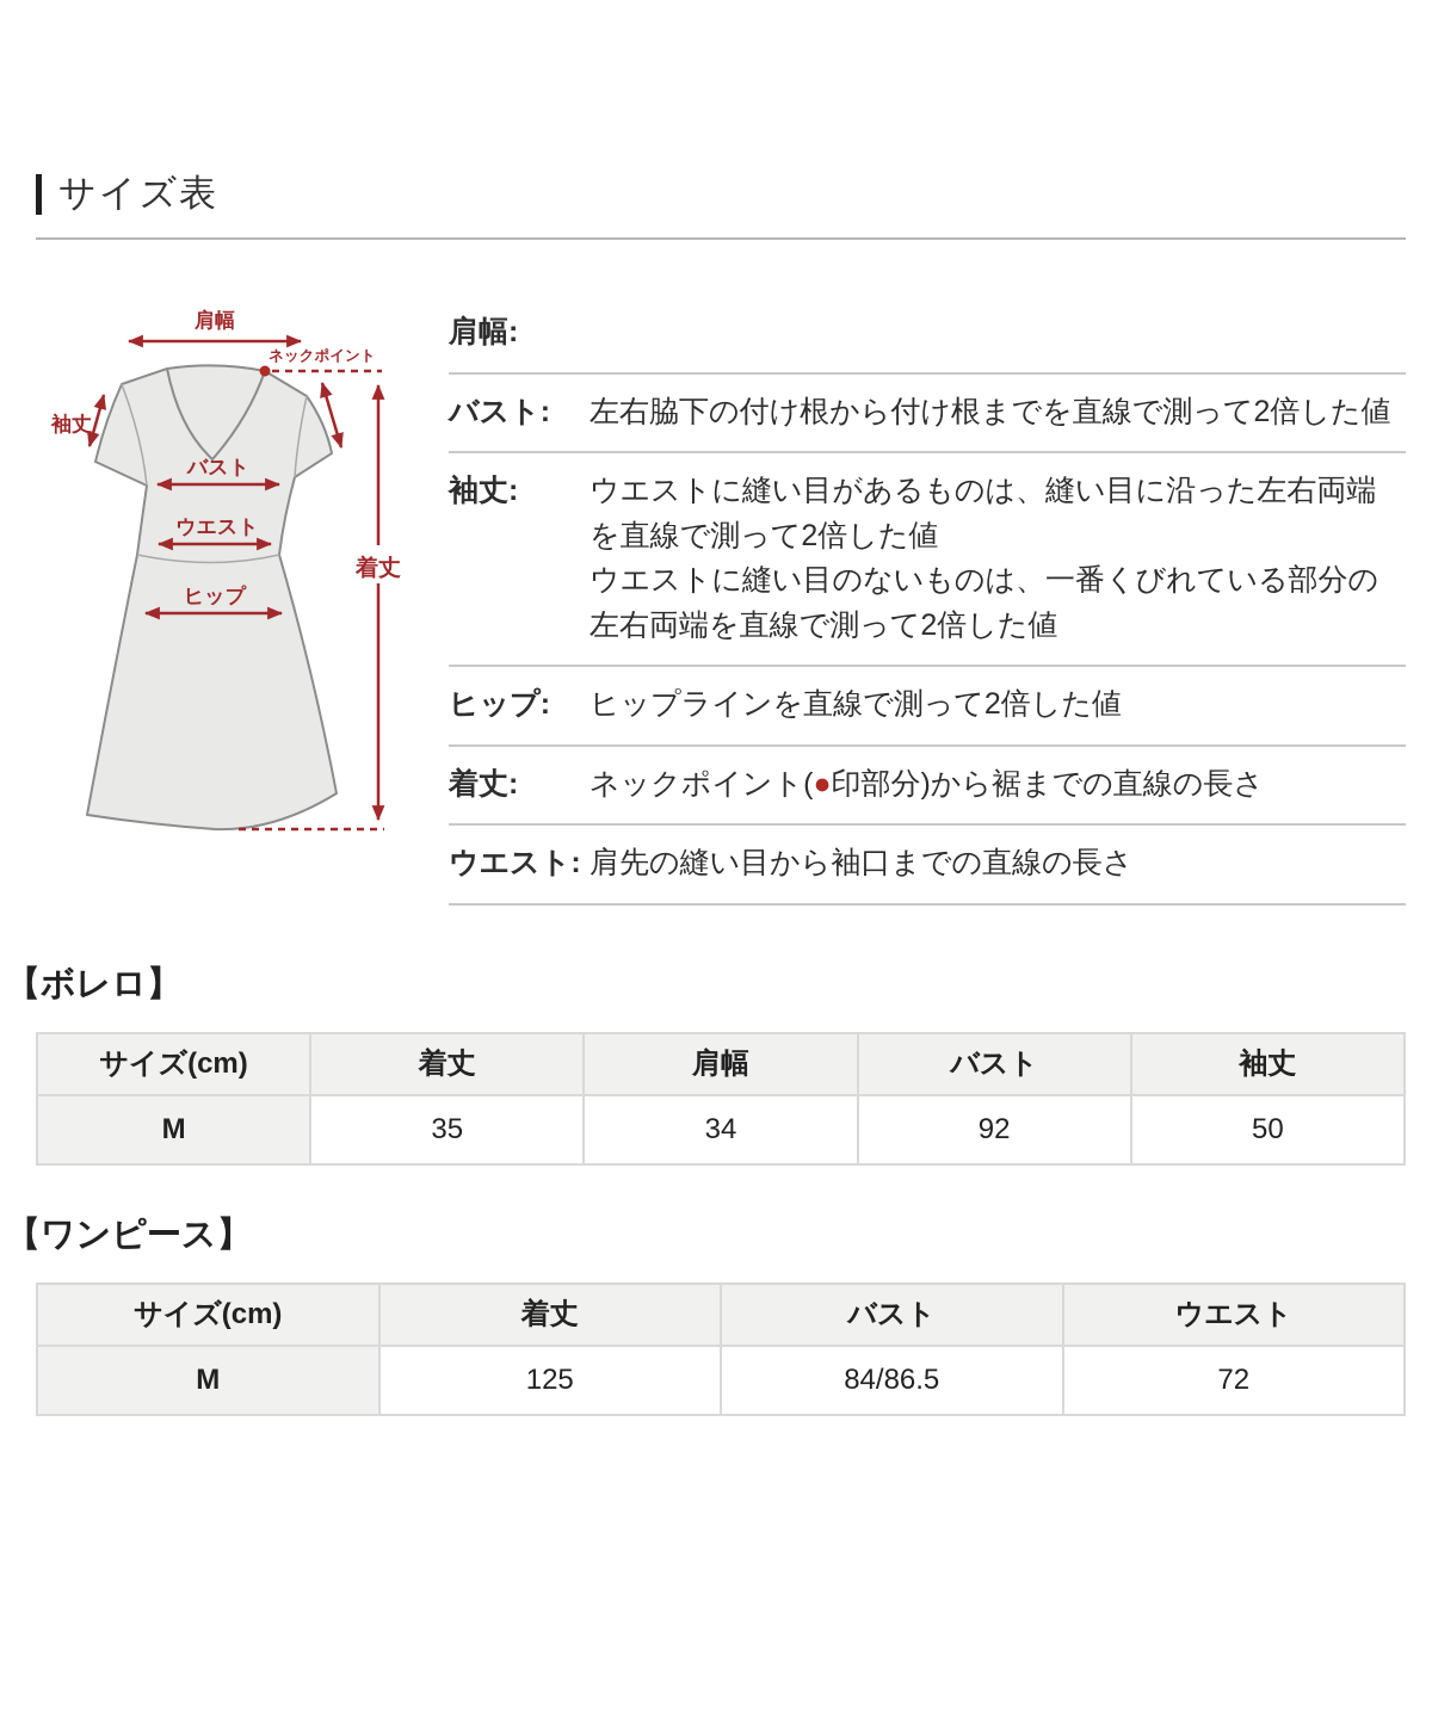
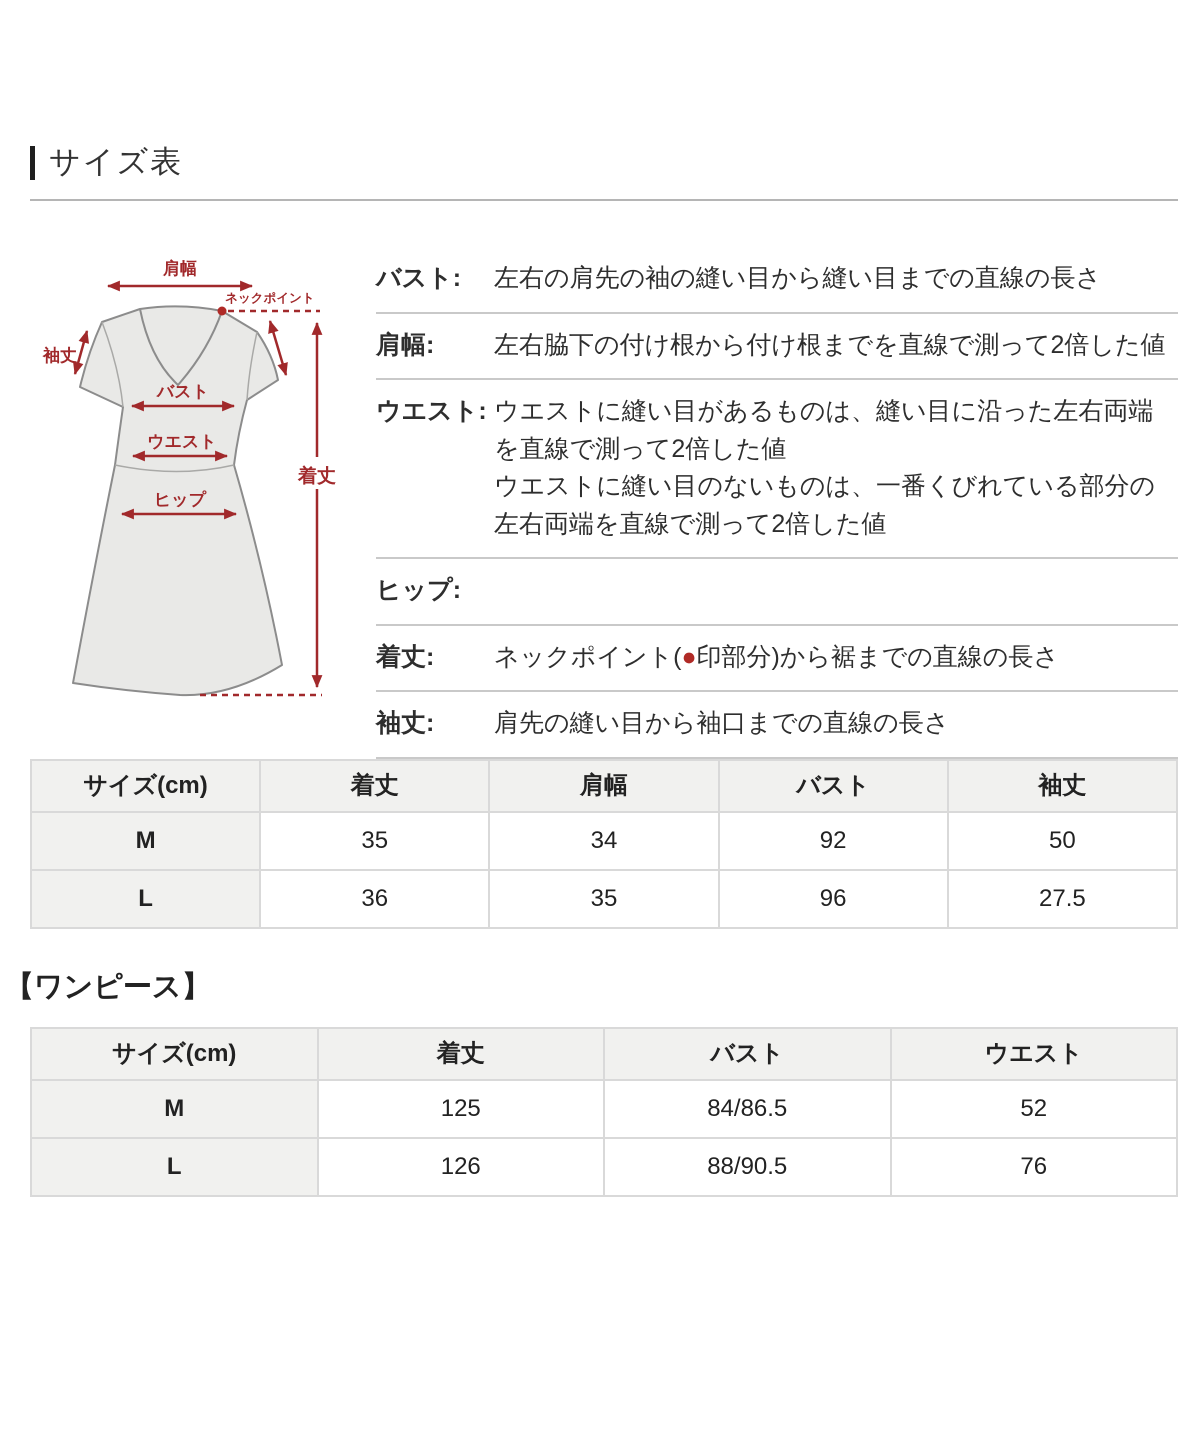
  サイズ表
  肩幅
  ネックポイント
  着丈
  袖丈
  バスト
  ウエスト
  ヒップ
- 肩幅:
+ バスト:
+ 左右の肩先の袖の縫い目から縫い目までの直線の長さ
- バスト:
+ 肩幅:
  左右脇下の付け根から付け根までを直線で測って2倍した値
- 袖丈:
+ ウエスト:
  ウエストに縫い目があるものは、縫い目に沿った左右両端を直線で測って2倍した値
  ウエストに縫い目のないものは、一番くびれている部分の左右両端を直線で測って2倍した値
  ヒップ:
- ヒップラインを直線で測って2倍した値
  着丈:
  ネックポイント(●印部分)から裾までの直線の長さ
- ウエスト:
+ 袖丈:
  肩先の縫い目から袖口までの直線の長さ
- 【ボレロ】
  サイズ(cm)	着丈	肩幅	バスト	袖丈
  M	35	34	92	50
+ L	36	35	96	27.5
  【ワンピース】
  サイズ(cm)	着丈	バスト	ウエスト
- M	125	84/86.5	72
+ M	125	84/86.5	52
+ L	126	88/90.5	76
